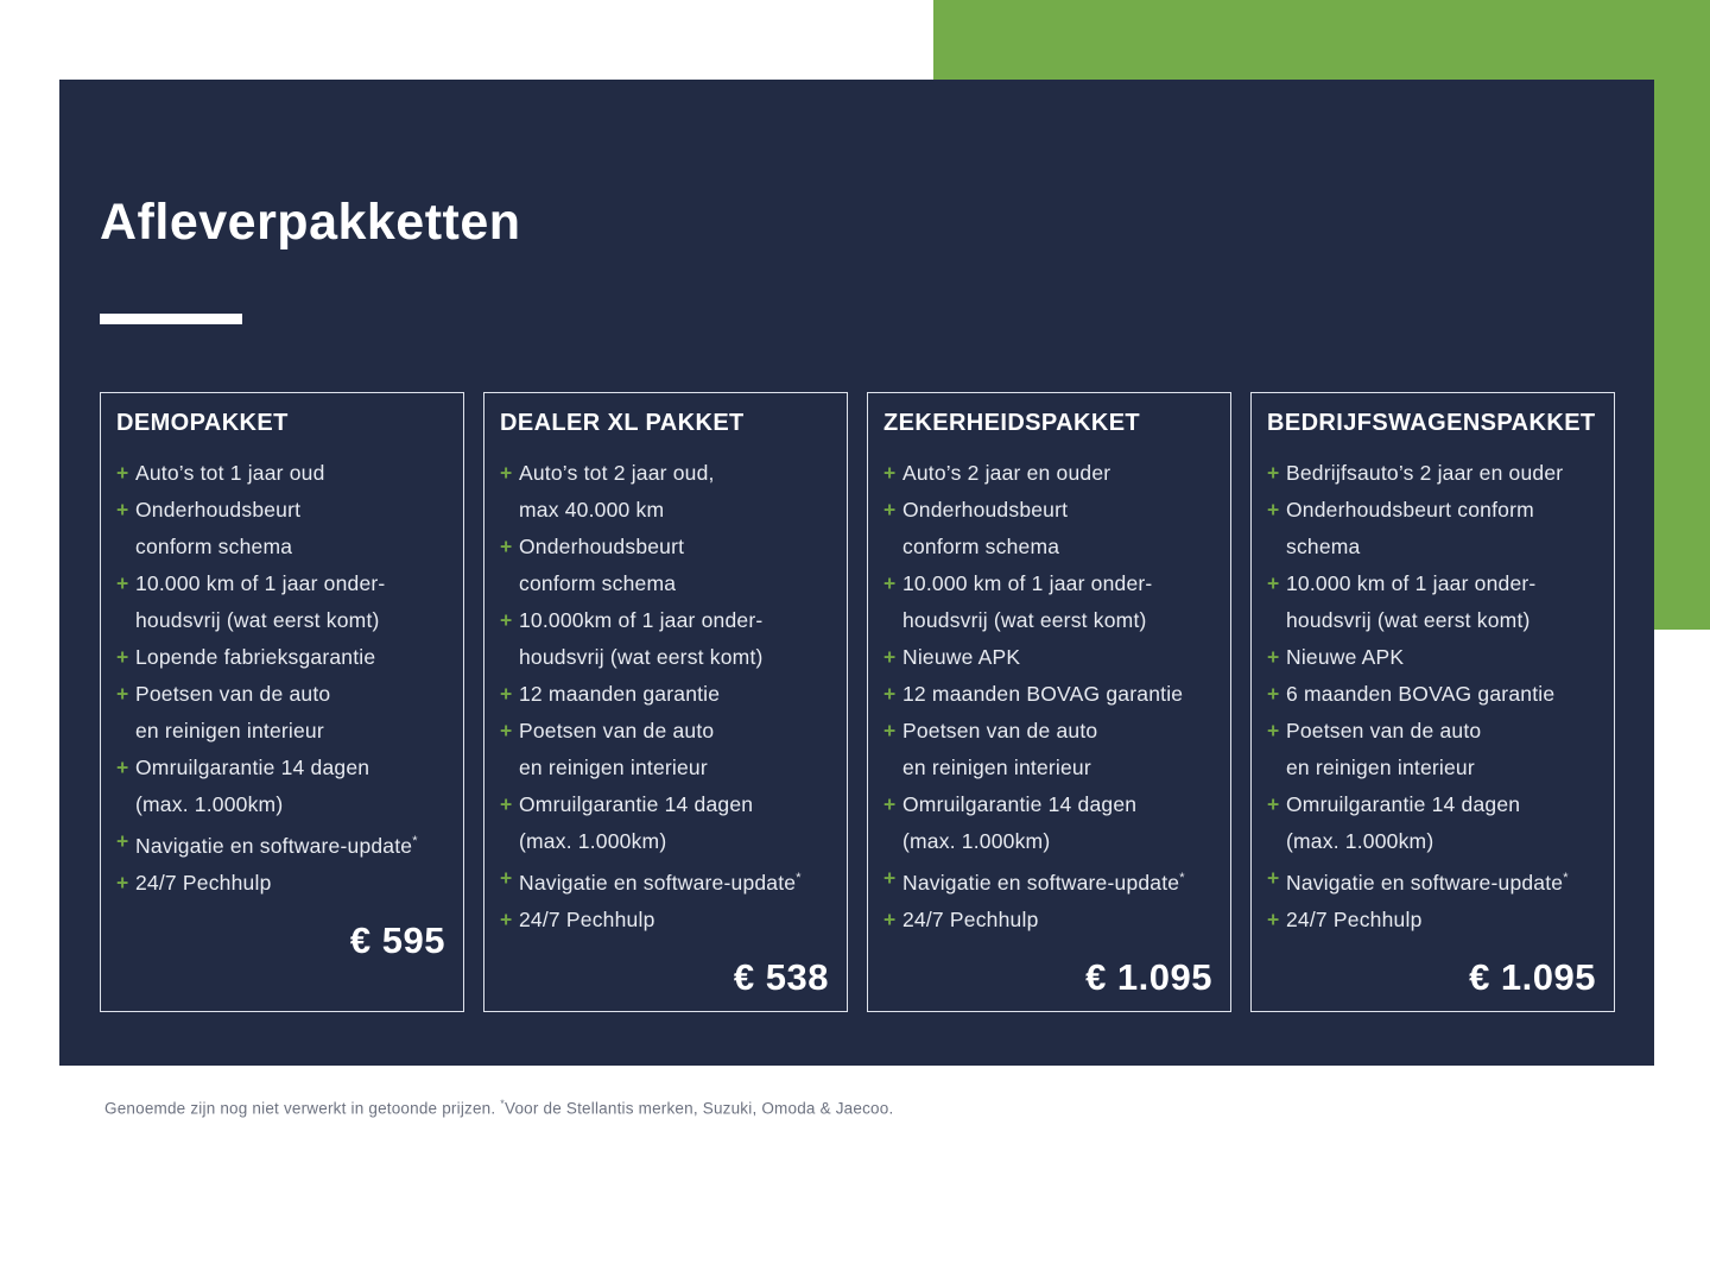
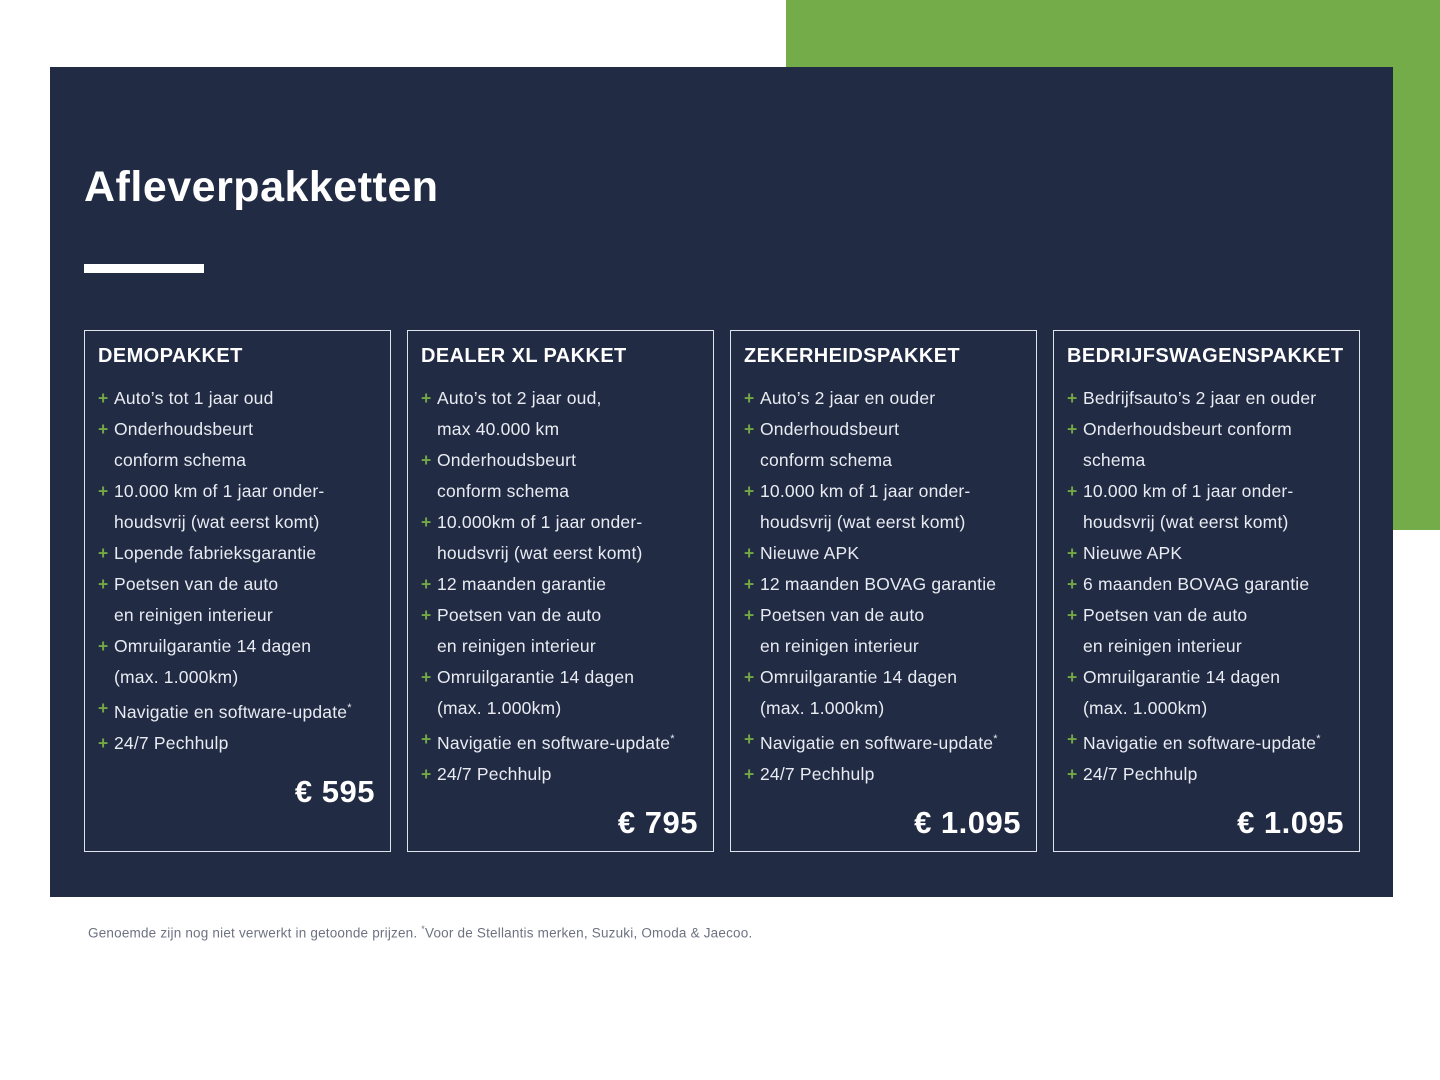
  Afleverpakketten
  DEMOPAKKET
  +
  Auto’s tot 1 jaar oud
  +
  Onderhoudsbeurt
  conform schema
  +
  10.000 km of 1 jaar onder-
  houdsvrij (wat eerst komt)
  +
  Lopende fabrieksgarantie
  +
  Poetsen van de auto
  en reinigen interieur
  +
  Omruilgarantie 14 dagen
  (max. 1.000km)
  +
  Navigatie en software-update*
  +
  24/7 Pechhulp
  € 595
  DEALER XL PAKKET
  +
  Auto’s tot 2 jaar oud,
  max 40.000 km
  +
  Onderhoudsbeurt
  conform schema
  +
  10.000km of 1 jaar onder-
  houdsvrij (wat eerst komt)
  +
  12 maanden garantie
  +
  Poetsen van de auto
  en reinigen interieur
  +
  Omruilgarantie 14 dagen
  (max. 1.000km)
  +
  Navigatie en software-update*
  +
  24/7 Pechhulp
- € 538
+ € 795
  ZEKERHEIDSPAKKET
  +
  Auto’s 2 jaar en ouder
  +
  Onderhoudsbeurt
  conform schema
  +
  10.000 km of 1 jaar onder-
  houdsvrij (wat eerst komt)
  +
  Nieuwe APK
  +
  12 maanden BOVAG garantie
  +
  Poetsen van de auto
  en reinigen interieur
  +
  Omruilgarantie 14 dagen
  (max. 1.000km)
  +
  Navigatie en software-update*
  +
  24/7 Pechhulp
  € 1.095
  BEDRIJFSWAGENSPAKKET
  +
  Bedrijfsauto’s 2 jaar en ouder
  +
  Onderhoudsbeurt conform
  schema
  +
  10.000 km of 1 jaar onder-
  houdsvrij (wat eerst komt)
  +
  Nieuwe APK
  +
  6 maanden BOVAG garantie
  +
  Poetsen van de auto
  en reinigen interieur
  +
  Omruilgarantie 14 dagen
  (max. 1.000km)
  +
  Navigatie en software-update*
  +
  24/7 Pechhulp
  € 1.095
  Genoemde zijn nog niet verwerkt in getoonde prijzen. *Voor de Stellantis merken, Suzuki, Omoda & Jaecoo.
